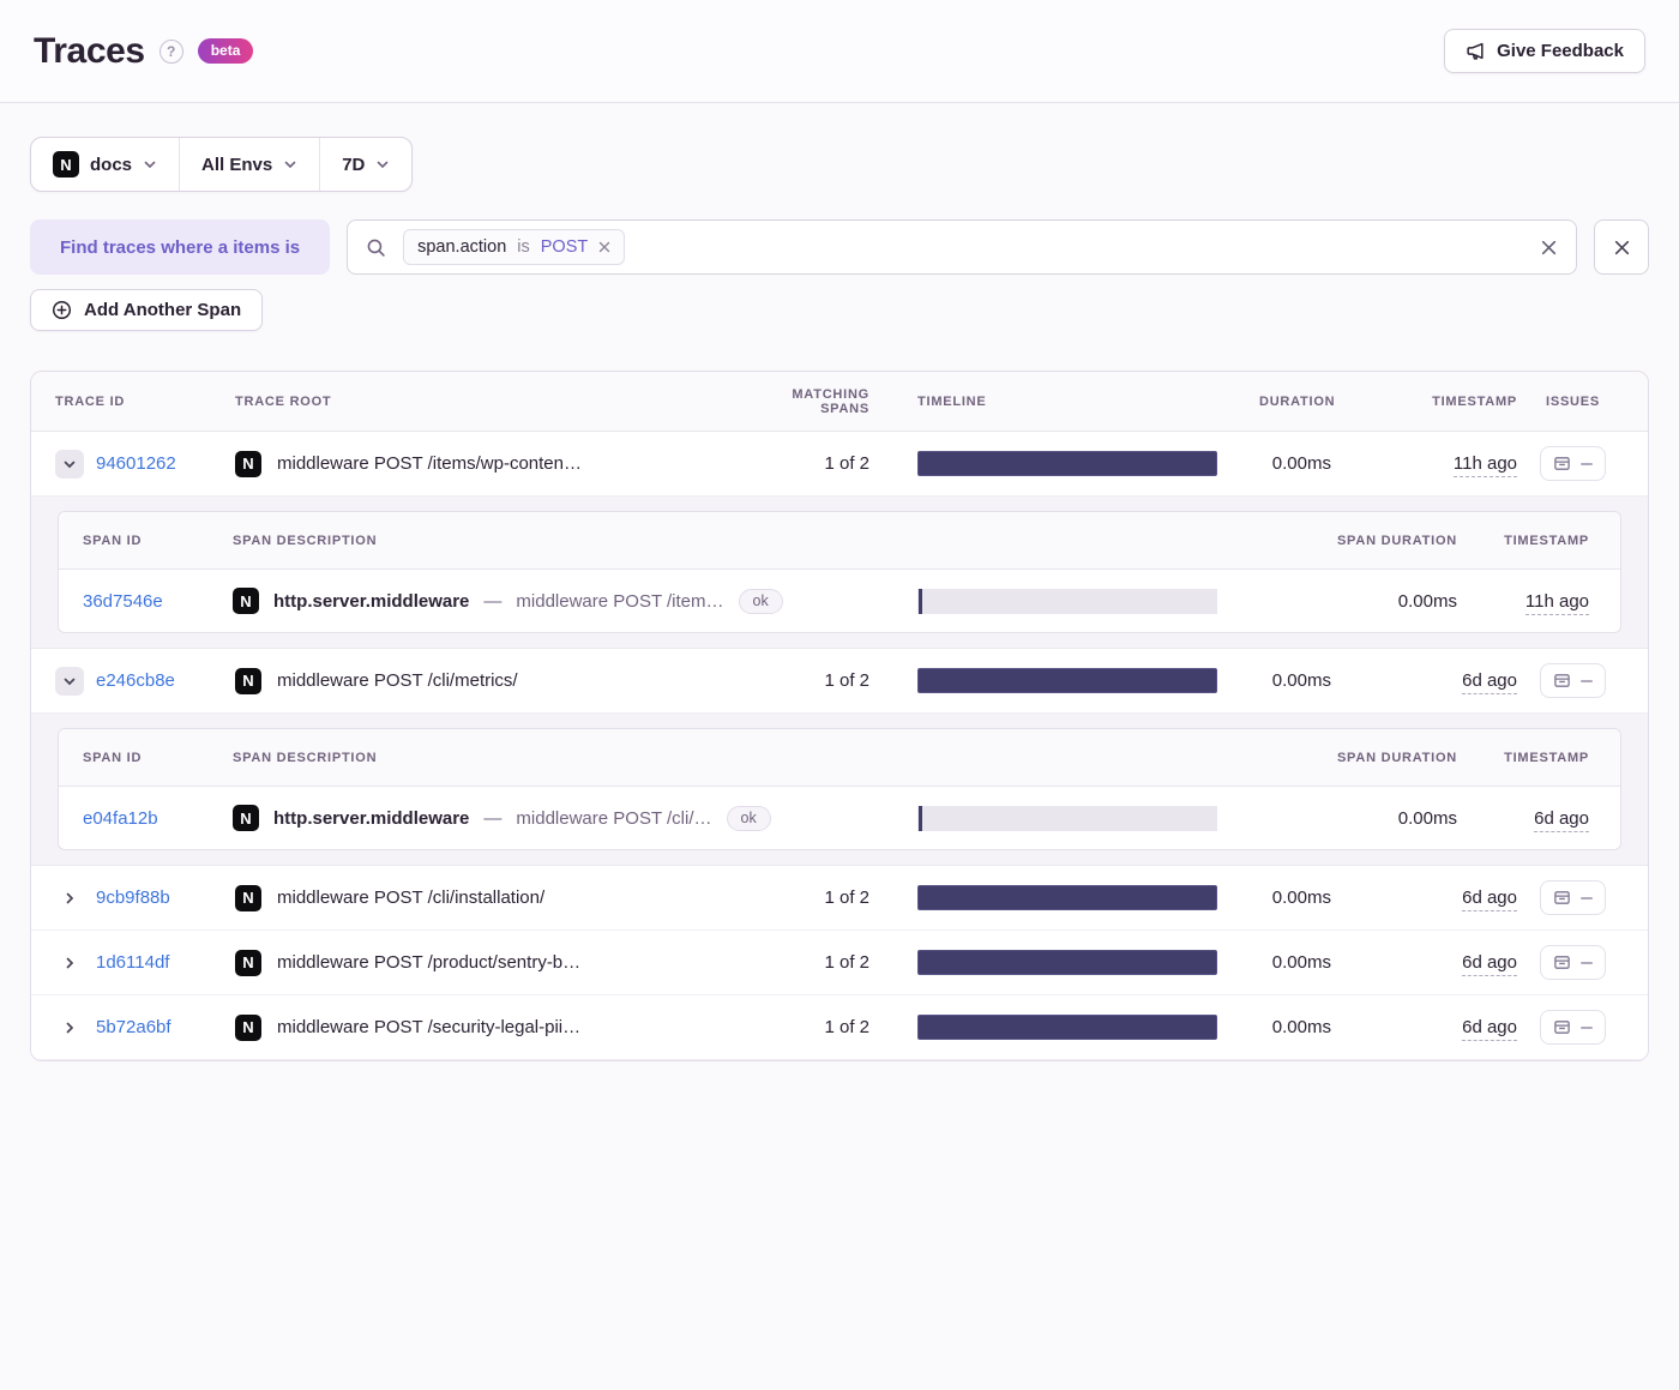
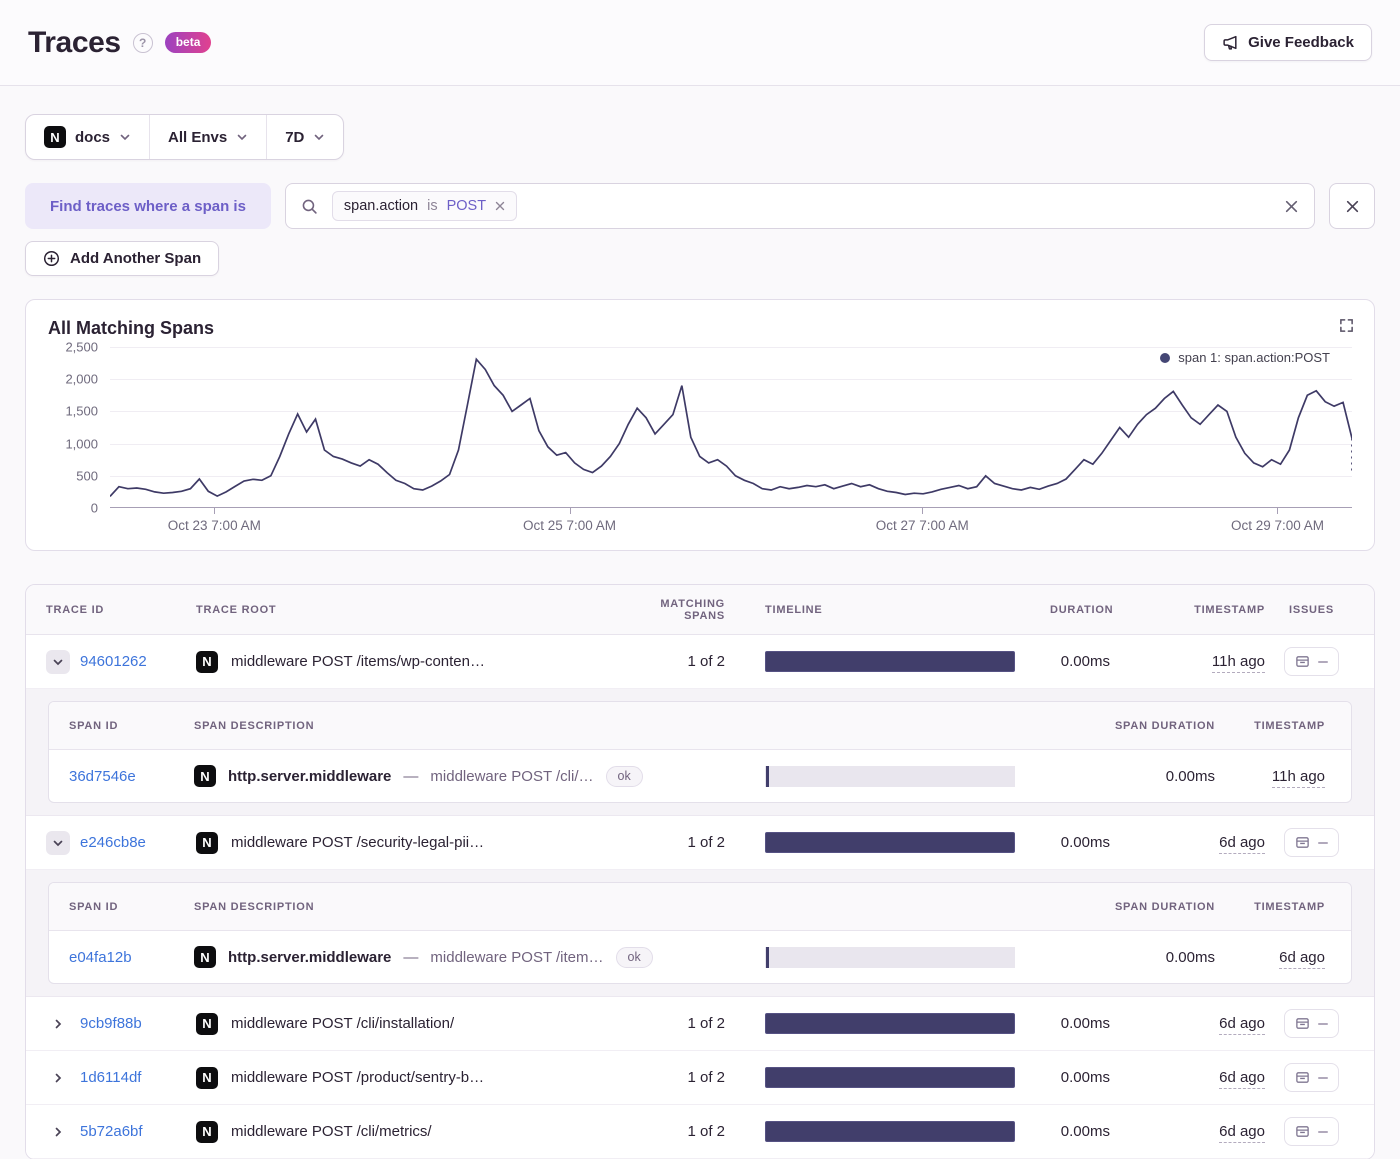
  Traces
  ?
  beta
  Give Feedback
  N
  docs
  All Envs
  7D
- Find traces where a items is
+ Find traces where a span is
  span.action
  is
  POST
  Add Another Span
+ All Matching Spans
+ span 1: span.action:POST
+ 2,500
+ 2,000
+ 1,500
+ 1,000
+ 500
+ 0
+ Oct 23 7:00 AM
+ Oct 25 7:00 AM
+ Oct 27 7:00 AM
+ Oct 29 7:00 AM
  TRACE ID
  TRACE ROOT
  MATCHING SPANS
  TIMELINE
  DURATION
  TIMESTAMP
  ISSUES
  94601262
  N
  middleware POST /items/wp-conten…
  1 of 2
  0.00ms
  11h ago
  SPAN ID
  SPAN DESCRIPTION
  SPAN DURATION
  TIMESTAMP
  36d7546e
  N
  http.server.middleware
  —
- middleware POST /item…
+ middleware POST /cli/…
  ok
  0.00ms
  11h ago
  e246cb8e
  N
- middleware POST /cli/metrics/
+ middleware POST /security-legal-pii…
  1 of 2
  0.00ms
  6d ago
  SPAN ID
  SPAN DESCRIPTION
  SPAN DURATION
  TIMESTAMP
  e04fa12b
  N
  http.server.middleware
  —
- middleware POST /cli/…
+ middleware POST /item…
  ok
  0.00ms
  6d ago
  9cb9f88b
  N
  middleware POST /cli/installation/
  1 of 2
  0.00ms
  6d ago
  1d6114df
  N
  middleware POST /product/sentry-b…
  1 of 2
  0.00ms
  6d ago
  5b72a6bf
  N
- middleware POST /security-legal-pii…
+ middleware POST /cli/metrics/
  1 of 2
  0.00ms
  6d ago
